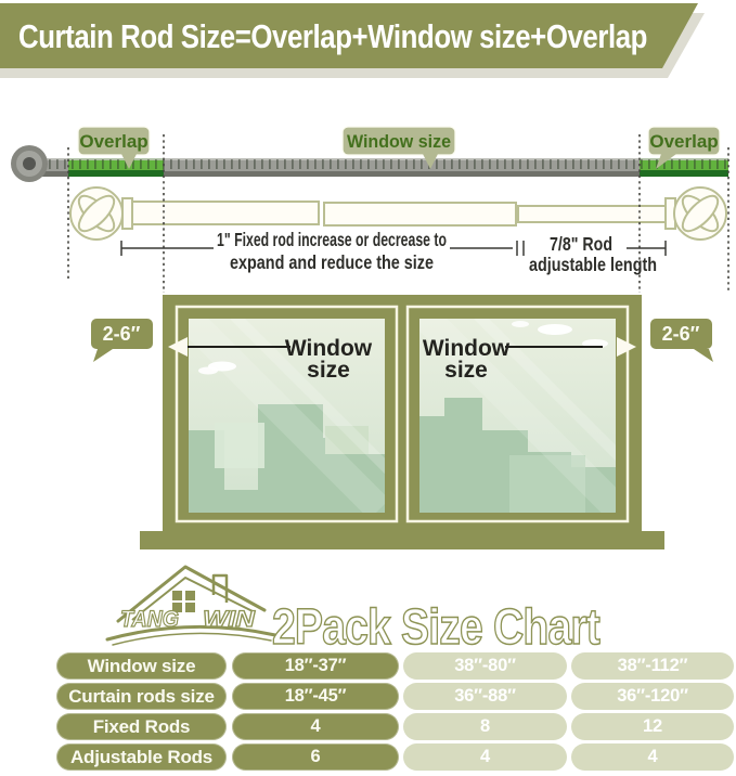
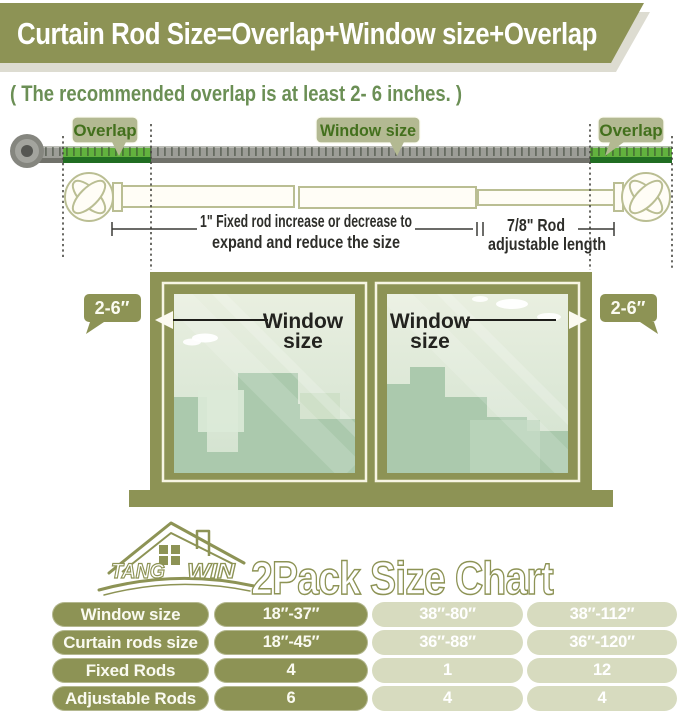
  Curtain Rod Size=Overlap+Window size+Overlap
+ ( The recommended overlap is at least 2- 6 inches. )
  Overlap
  Window size
  Overlap
  expand and reduce the size
  adjustable length
  Window
  size
  Window
  size
  2-6″
  2-6″
  TANG
  WIN
  2Pack Size Chart
  Window size
  18″-37″
  38″-80″
  38″-112″
  Curtain rods size
  18″-45″
  36″-88″
  36″-120″
  Fixed Rods
  4
- 8
+ 1
  12
  Adjustable Rods
  6
  4
  4
